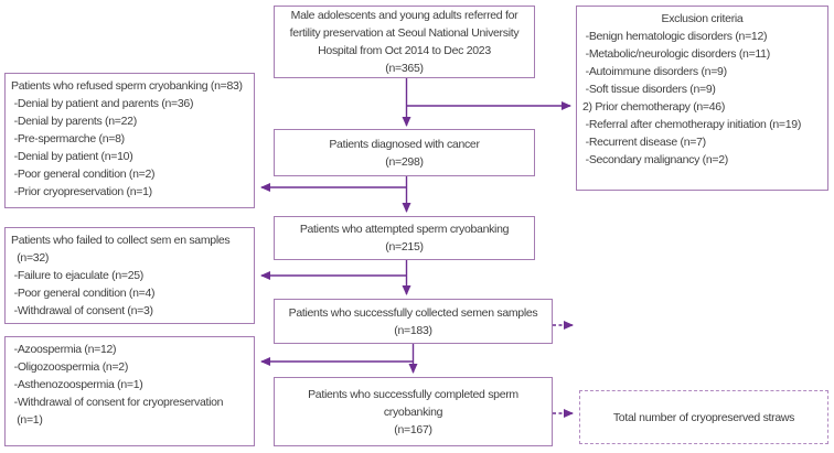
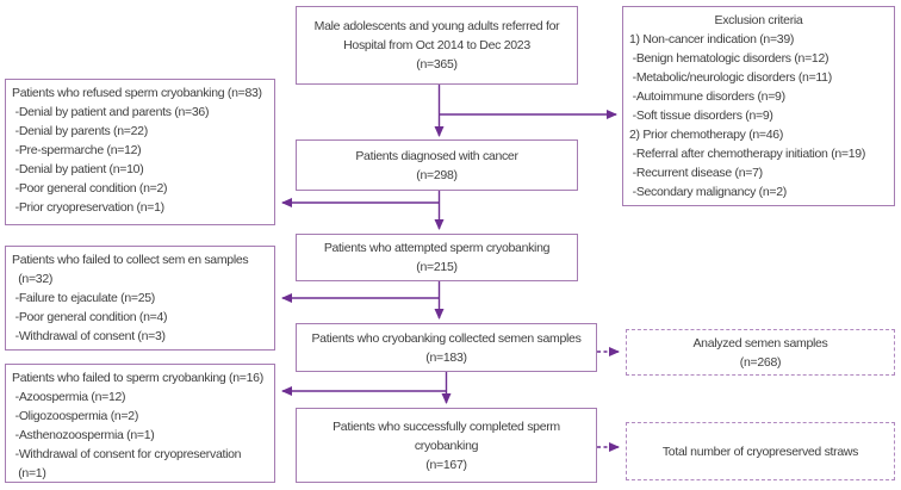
  Male adolescents and young adults referred for
- fertility preservation at Seoul National University
  Hospital from Oct 2014 to Dec 2023
  (n=365)
  Exclusion criteria
+ 1) Non-cancer indication (n=39)
  -Benign hematologic disorders (n=12)
  -Metabolic/neurologic disorders (n=11)
  -Autoimmune disorders (n=9)
  -Soft tissue disorders (n=9)
  2) Prior chemotherapy (n=46)
  -Referral after chemotherapy initiation (n=19)
  -Recurrent disease (n=7)
  -Secondary malignancy (n=2)
  Patients who refused sperm cryobanking (n=83)
  -Denial by patient and parents (n=36)
  -Denial by parents (n=22)
- -Pre-spermarche (n=8)
+ -Pre-spermarche (n=12)
  -Denial by patient (n=10)
  -Poor general condition (n=2)
  -Prior cryopreservation (n=1)
  Patients diagnosed with cancer
  (n=298)
  Patients who attempted sperm cryobanking
  (n=215)
  Patients who failed to collect sem en samples
  (n=32)
  -Failure to ejaculate (n=25)
  -Poor general condition (n=4)
  -Withdrawal of consent (n=3)
- Patients who successfully collected semen samples
+ Patients who cryobanking collected semen samples
  (n=183)
+ Analyzed semen samples
+ (n=268)
+ Patients who failed to sperm cryobanking (n=16)
  -Azoospermia (n=12)
  -Oligozoospermia (n=2)
  -Asthenozoospermia (n=1)
  -Withdrawal of consent for cryopreservation
  (n=1)
  Patients who successfully completed sperm
  cryobanking
  (n=167)
  Total number of cryopreserved straws
